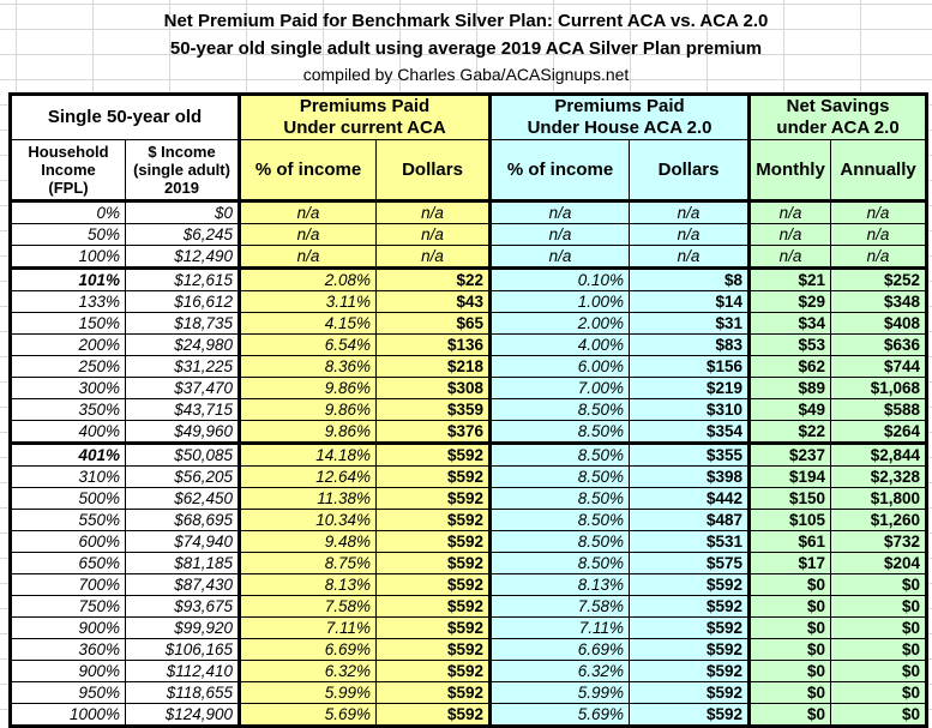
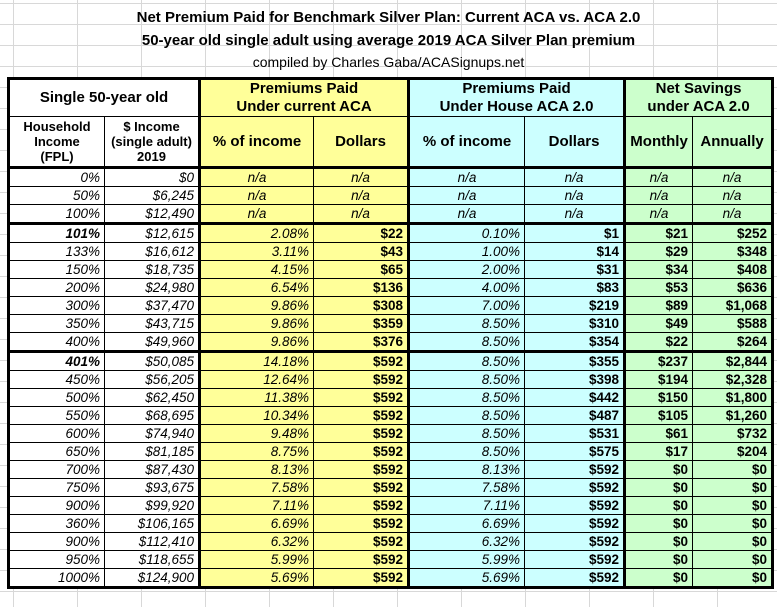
  Net Premium Paid for Benchmark Silver Plan: Current ACA vs. ACA 2.0
  50-year old single adult using average 2019 ACA Silver Plan premium
  compiled by Charles Gaba/ACASignups.net
  Single 50-year old	Premiums Paid Under current ACA	Premiums Paid Under House ACA 2.0	Net Savings under ACA 2.0
  Household Income (FPL)	$ Income (single adult) 2019	% of income	Dollars	% of income	Dollars	Monthly	Annually
  0%	$0	n/a	n/a	n/a	n/a	n/a	n/a
  50%	$6,245	n/a	n/a	n/a	n/a	n/a	n/a
  100%	$12,490	n/a	n/a	n/a	n/a	n/a	n/a
- 101%	$12,615	2.08%	$22	0.10%	$8	$21	$252
+ 101%	$12,615	2.08%	$22	0.10%	$1	$21	$252
  133%	$16,612	3.11%	$43	1.00%	$14	$29	$348
  150%	$18,735	4.15%	$65	2.00%	$31	$34	$408
  200%	$24,980	6.54%	$136	4.00%	$83	$53	$636
- 250%	$31,225	8.36%	$218	6.00%	$156	$62	$744
  300%	$37,470	9.86%	$308	7.00%	$219	$89	$1,068
  350%	$43,715	9.86%	$359	8.50%	$310	$49	$588
  400%	$49,960	9.86%	$376	8.50%	$354	$22	$264
  401%	$50,085	14.18%	$592	8.50%	$355	$237	$2,844
- 310%	$56,205	12.64%	$592	8.50%	$398	$194	$2,328
+ 450%	$56,205	12.64%	$592	8.50%	$398	$194	$2,328
  500%	$62,450	11.38%	$592	8.50%	$442	$150	$1,800
  550%	$68,695	10.34%	$592	8.50%	$487	$105	$1,260
  600%	$74,940	9.48%	$592	8.50%	$531	$61	$732
  650%	$81,185	8.75%	$592	8.50%	$575	$17	$204
  700%	$87,430	8.13%	$592	8.13%	$592	$0	$0
  750%	$93,675	7.58%	$592	7.58%	$592	$0	$0
  900%	$99,920	7.11%	$592	7.11%	$592	$0	$0
  360%	$106,165	6.69%	$592	6.69%	$592	$0	$0
  900%	$112,410	6.32%	$592	6.32%	$592	$0	$0
  950%	$118,655	5.99%	$592	5.99%	$592	$0	$0
  1000%	$124,900	5.69%	$592	5.69%	$592	$0	$0
